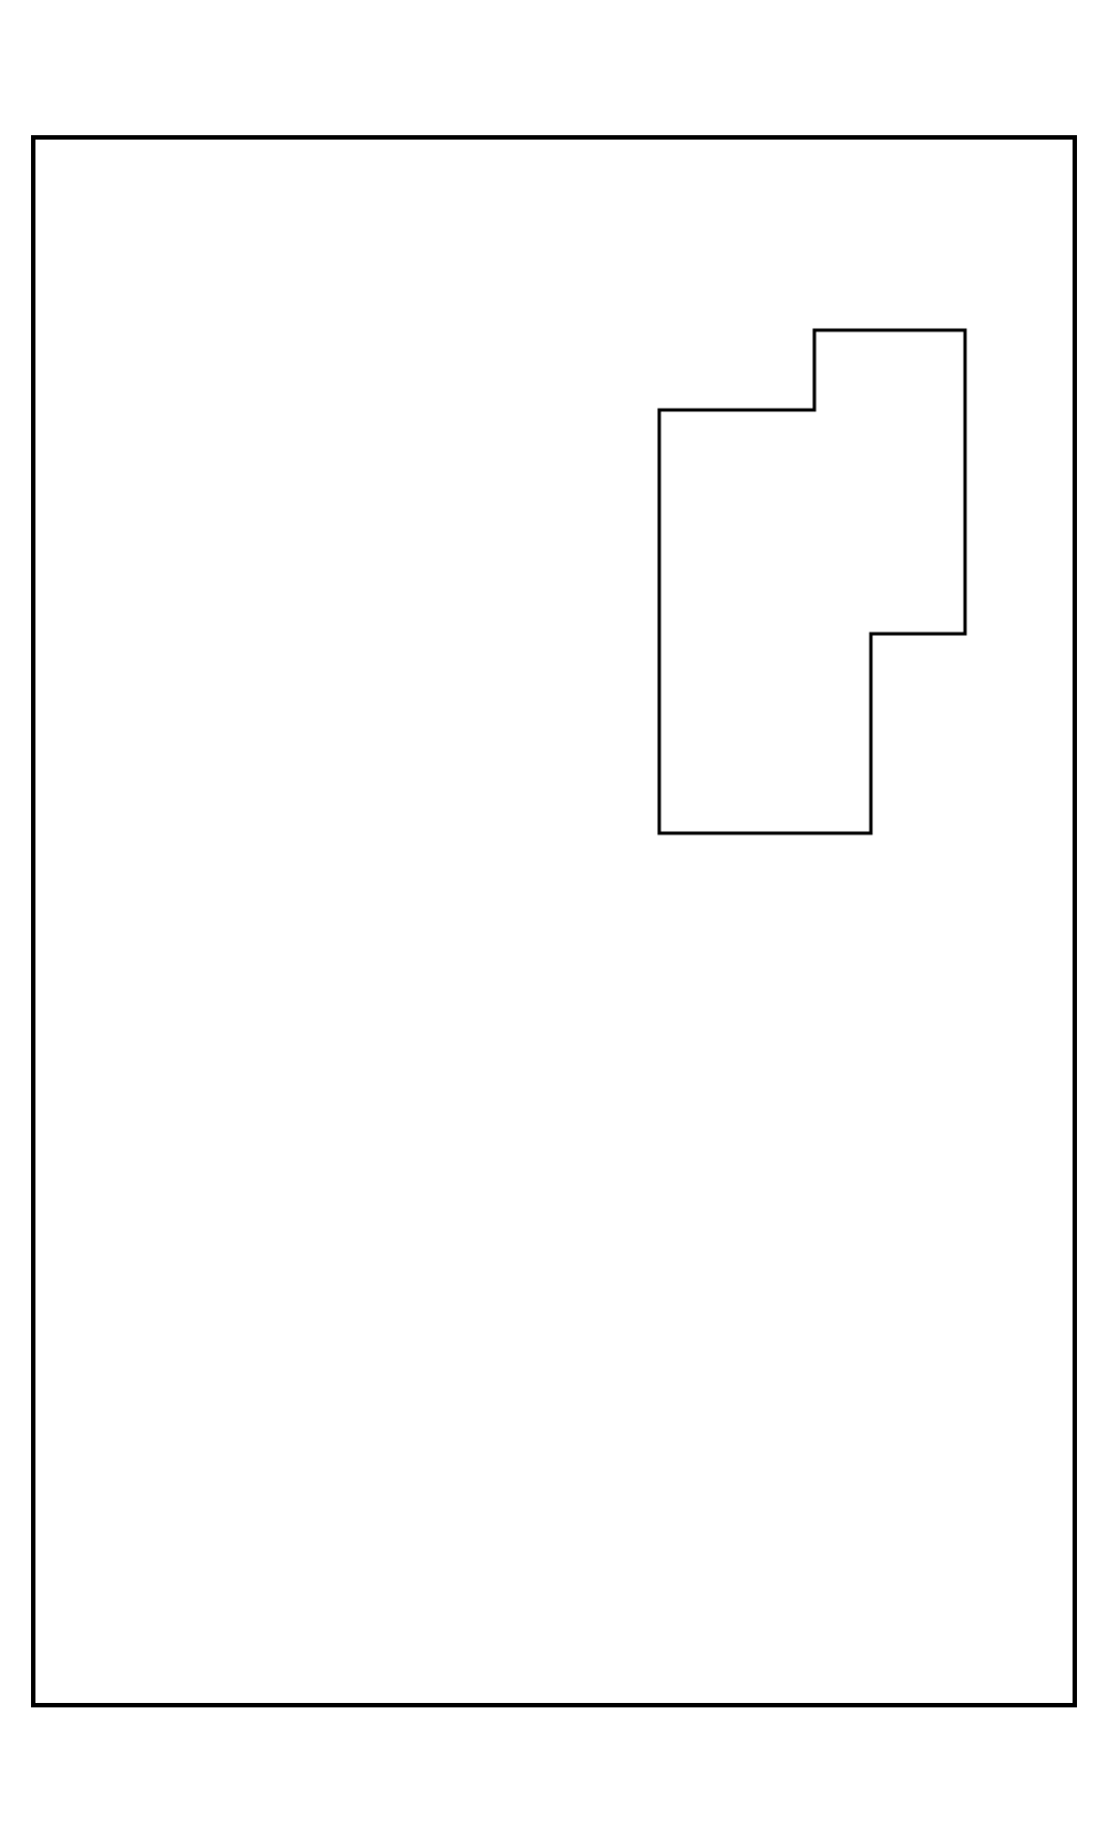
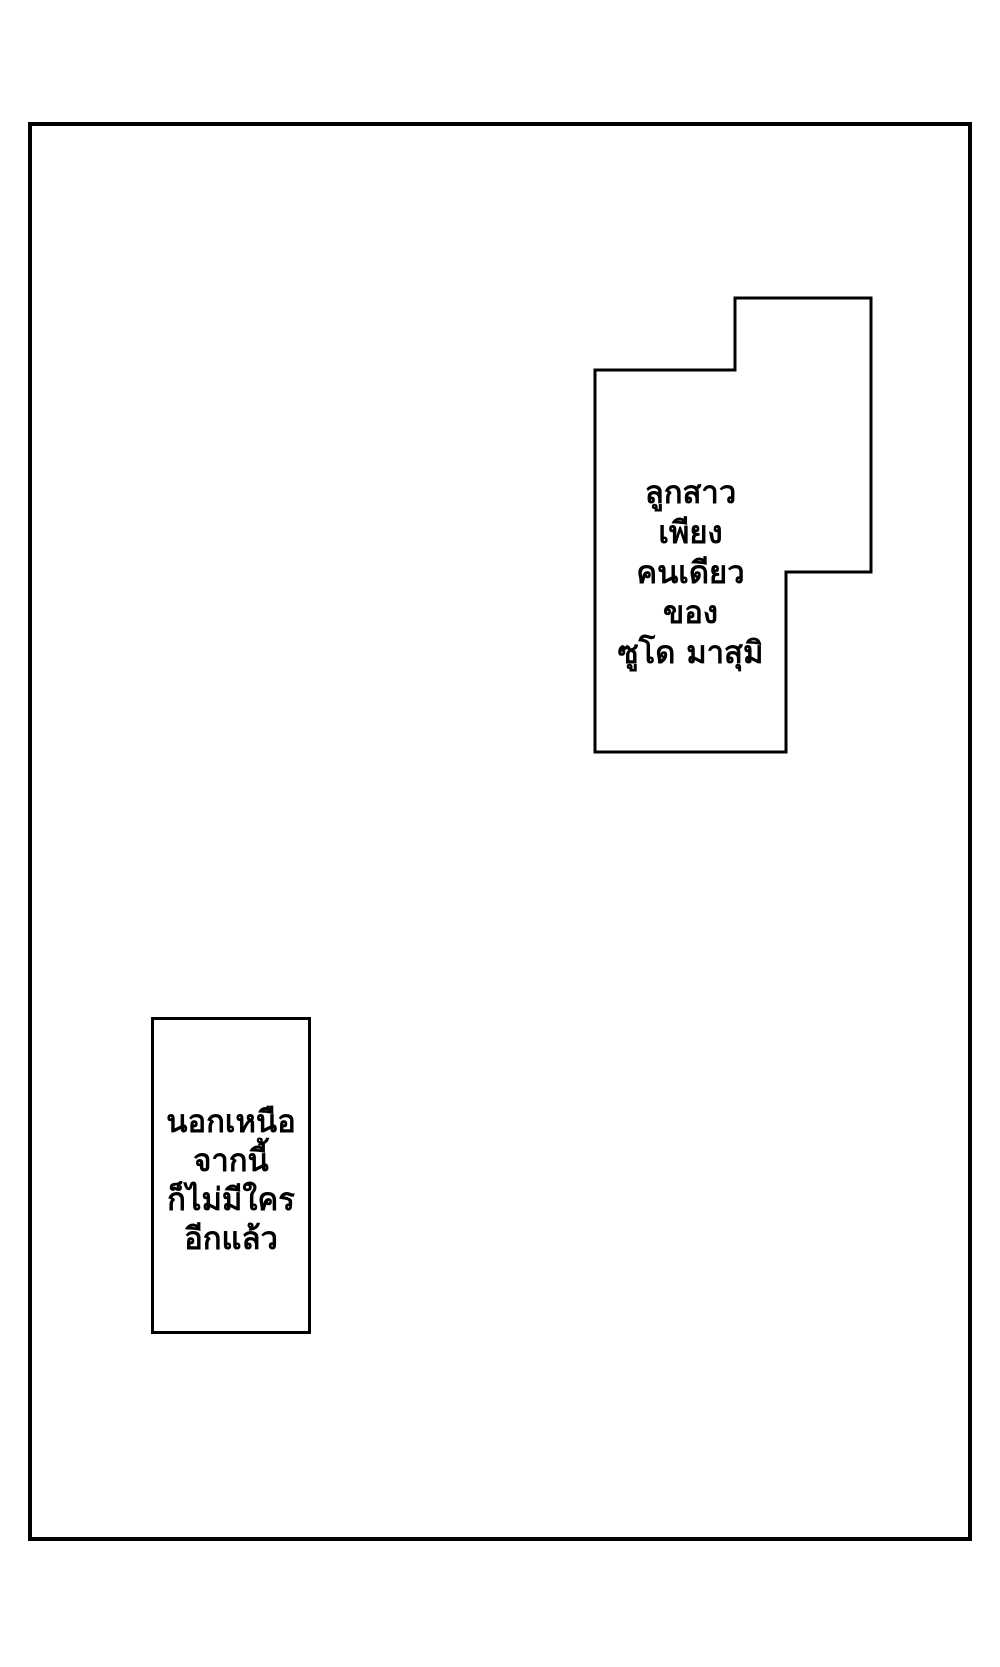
+ ลูกสาว
+ เพียง
+ คนเดียว
+ ของ
+ ซูโด มาสุมิ
+ นอกเหนือ
+ จากนี้
+ ก็ไม่มีใคร
+ อีกแล้ว
